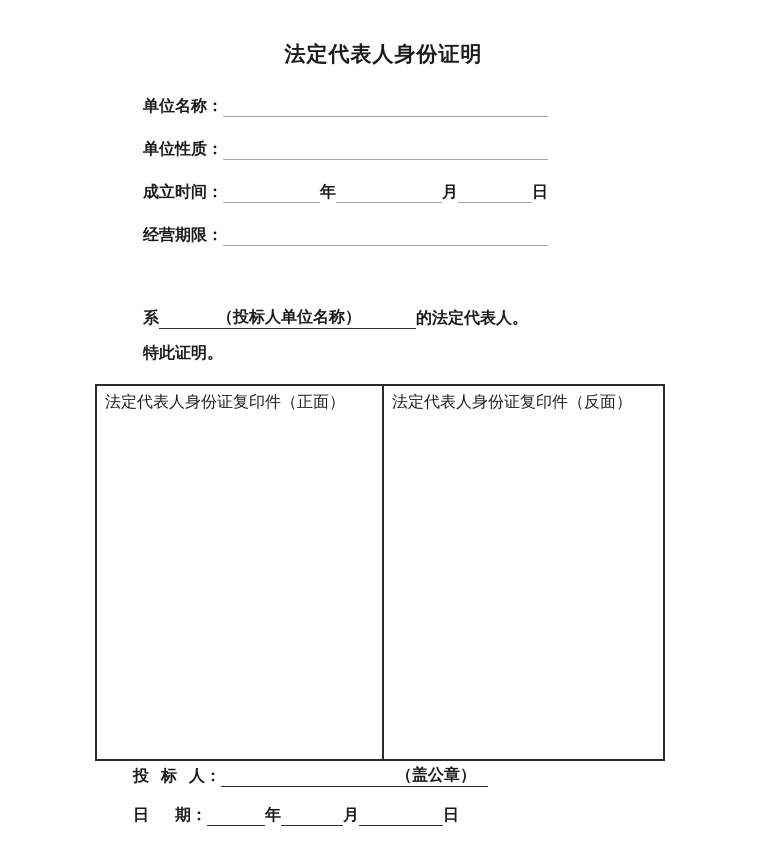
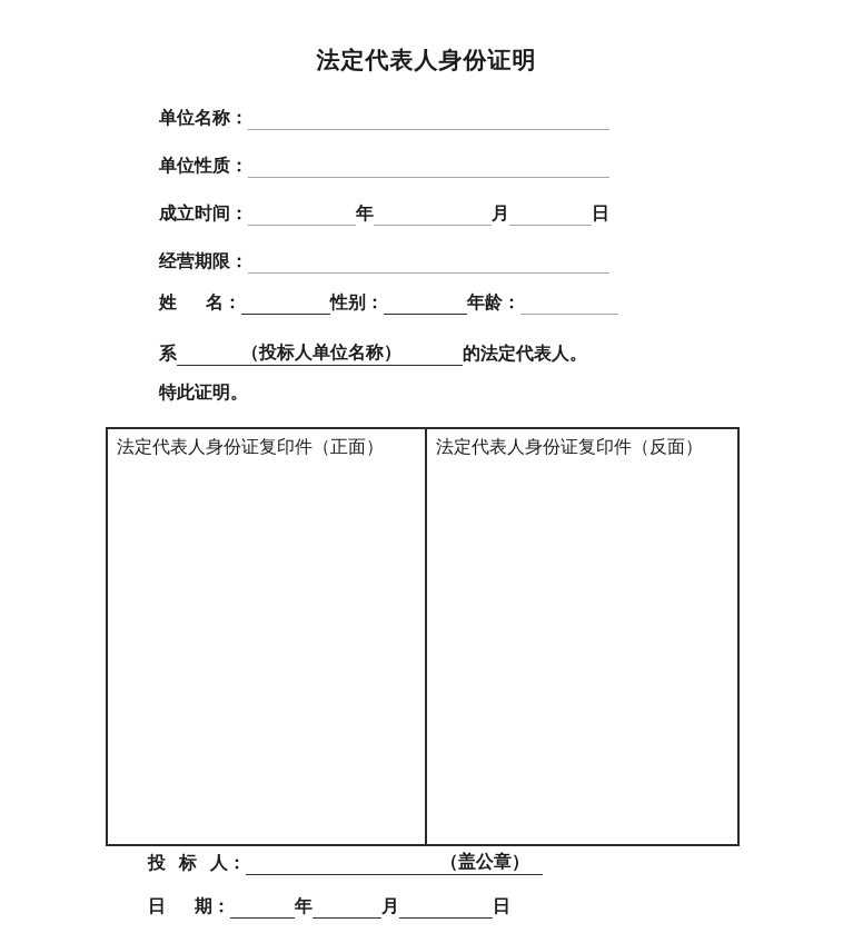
  法定代表人身份证明
  单位名称：
  单位性质：
  成立时间：
  年
  月
  日
  经营期限：
+ 姓
+ 名：
+ 性别：
+ 年龄：
  系
  （投标人单位名称）
  的法定代表人。
  特此证明。
  法定代表人身份证复印件（正面）
  法定代表人身份证复印件（反面）
  投 标 人：
  （盖公章）
  日
  期：
  年
  月
  日
